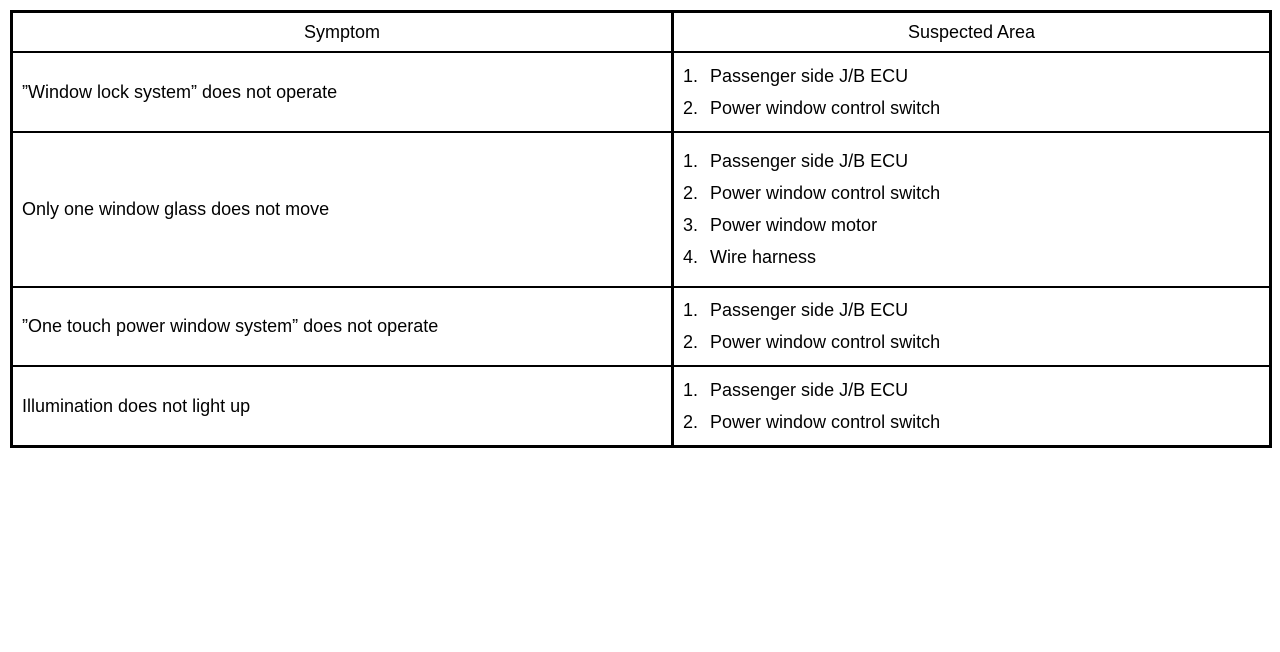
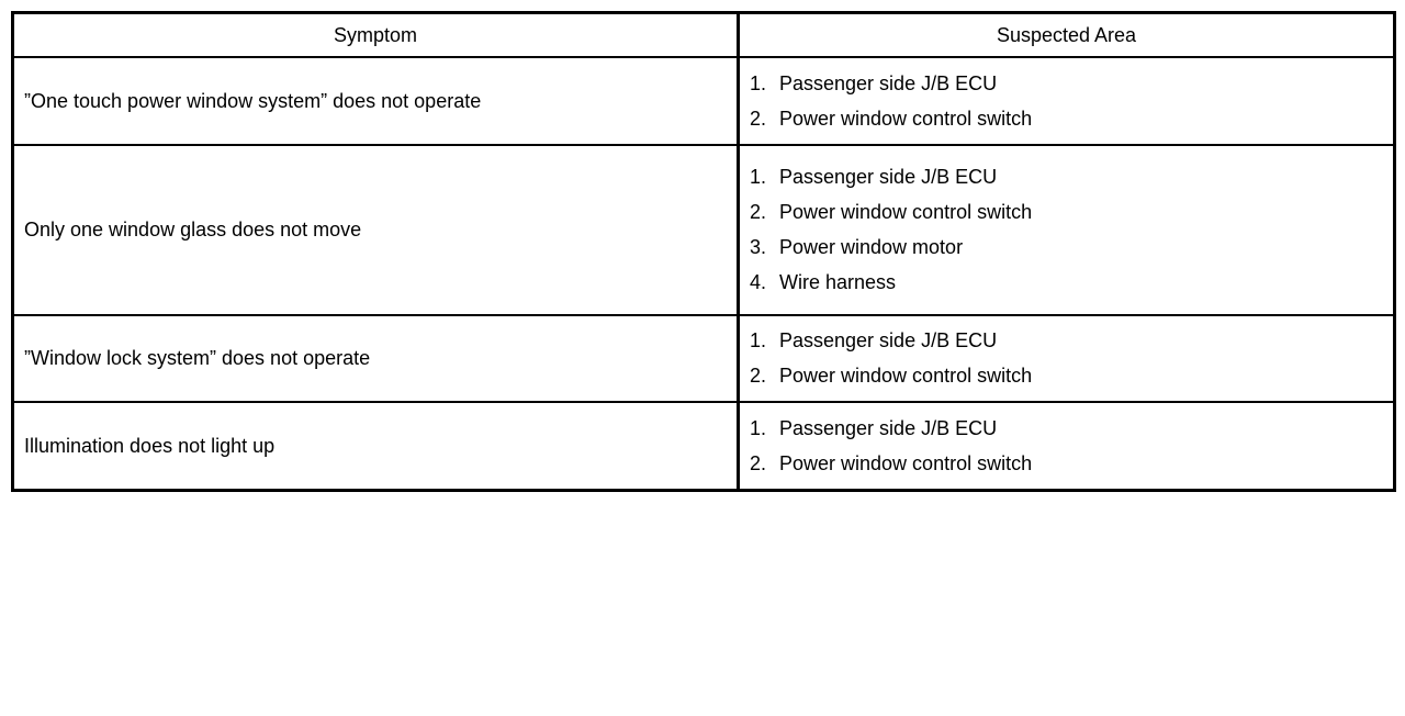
  Symptom	Suspected Area
- ”Window lock system” does not operate	1. Passenger side J/B ECU2. Power window control switch
+ ”One touch power window system” does not operate	1. Passenger side J/B ECU2. Power window control switch
  Only one window glass does not move	1. Passenger side J/B ECU2. Power window control switch3. Power window motor4. Wire harness
- ”One touch power window system” does not operate	1. Passenger side J/B ECU2. Power window control switch
+ ”Window lock system” does not operate	1. Passenger side J/B ECU2. Power window control switch
  Illumination does not light up	1. Passenger side J/B ECU2. Power window control switch
